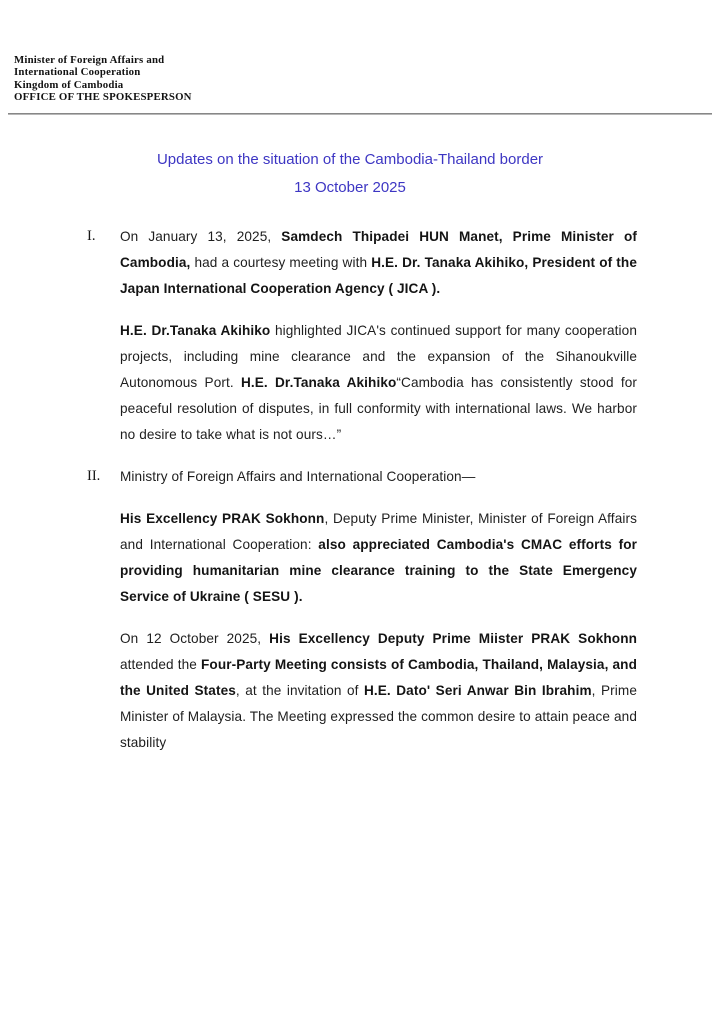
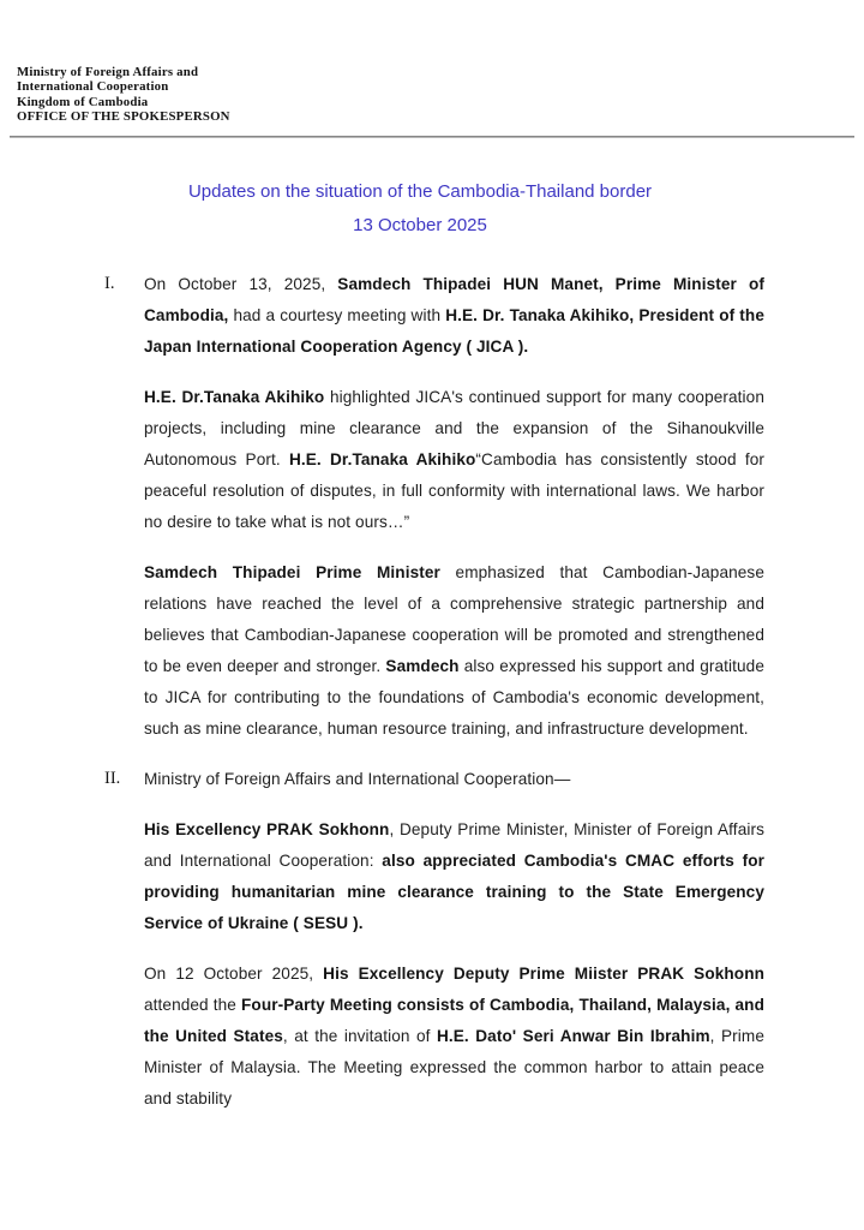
- Minister of Foreign Affairs and
+ Ministry of Foreign Affairs and
  International Cooperation
  Kingdom of Cambodia
  OFFICE OF THE SPOKESPERSON
  Updates on the situation of the Cambodia-Thailand border
  13 October 2025
  I.
- On January 13, 2025, Samdech Thipadei HUN Manet, Prime Minister of Cambodia, had a courtesy meeting with H.E. Dr. Tanaka Akihiko, President of the Japan International Cooperation Agency ( JICA ).
+ On October 13, 2025, Samdech Thipadei HUN Manet, Prime Minister of Cambodia, had a courtesy meeting with H.E. Dr. Tanaka Akihiko, President of the Japan International Cooperation Agency ( JICA ).
  H.E. Dr.Tanaka Akihiko highlighted JICA's continued support for many cooperation projects, including mine clearance and the expansion of the Sihanoukville Autonomous Port. H.E. Dr.Tanaka Akihiko“Cambodia has consistently stood for peaceful resolution of disputes, in full conformity with international laws. We harbor no desire to take what is not ours…”
+ Samdech Thipadei Prime Minister emphasized that Cambodian-Japanese relations have reached the level of a comprehensive strategic partnership and believes that Cambodian-Japanese cooperation will be promoted and strengthened to be even deeper and stronger. Samdech also expressed his support and gratitude to JICA for contributing to the foundations of Cambodia's economic development, such as mine clearance, human resource training, and infrastructure development.
  II.
  Ministry of Foreign Affairs and International Cooperation—
  His Excellency PRAK Sokhonn, Deputy Prime Minister, Minister of Foreign Affairs and International Cooperation: also appreciated Cambodia's CMAC efforts for providing humanitarian mine clearance training to the State Emergency Service of Ukraine ( SESU ).
- On 12 October 2025, His Excellency Deputy Prime Miister PRAK Sokhonn attended the Four-Party Meeting consists of Cambodia, Thailand, Malaysia, and the United States, at the invitation of H.E. Dato' Seri Anwar Bin Ibrahim, Prime Minister of Malaysia. The Meeting expressed the common desire to attain peace and stability
+ On 12 October 2025, His Excellency Deputy Prime Miister PRAK Sokhonn attended the Four-Party Meeting consists of Cambodia, Thailand, Malaysia, and the United States, at the invitation of H.E. Dato' Seri Anwar Bin Ibrahim, Prime Minister of Malaysia. The Meeting expressed the common harbor to attain peace and stability
